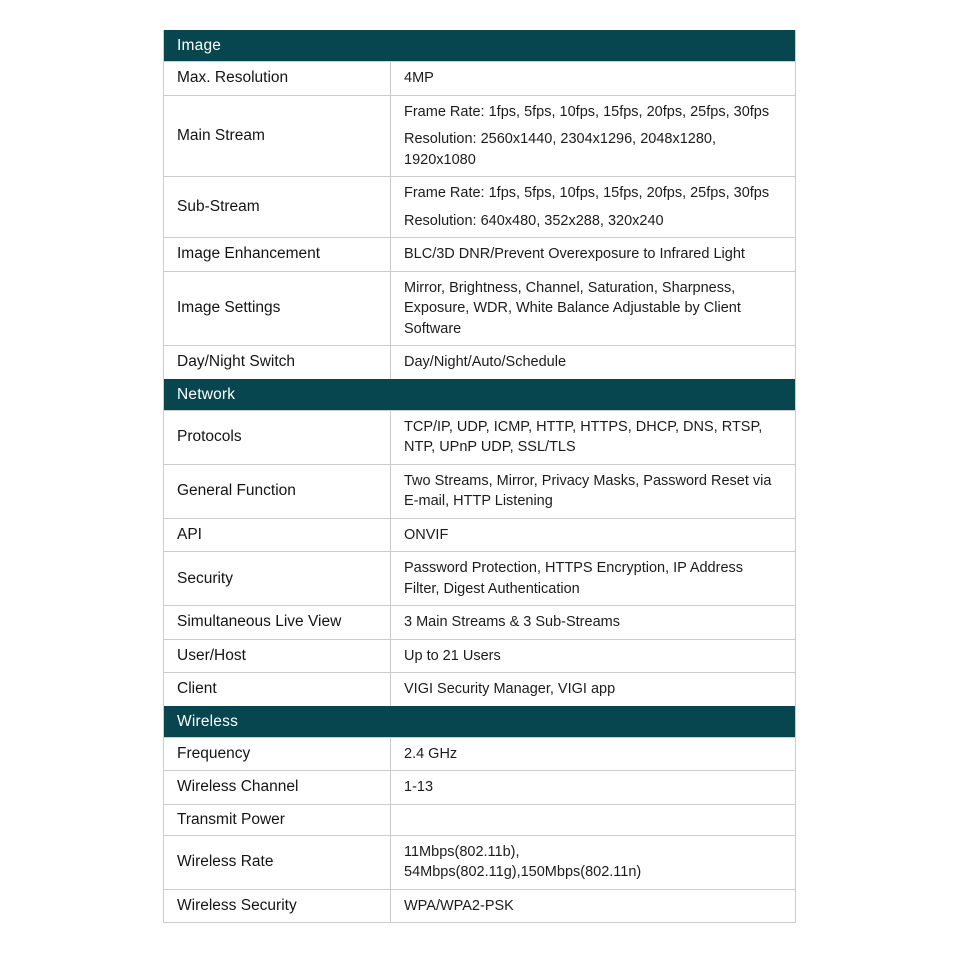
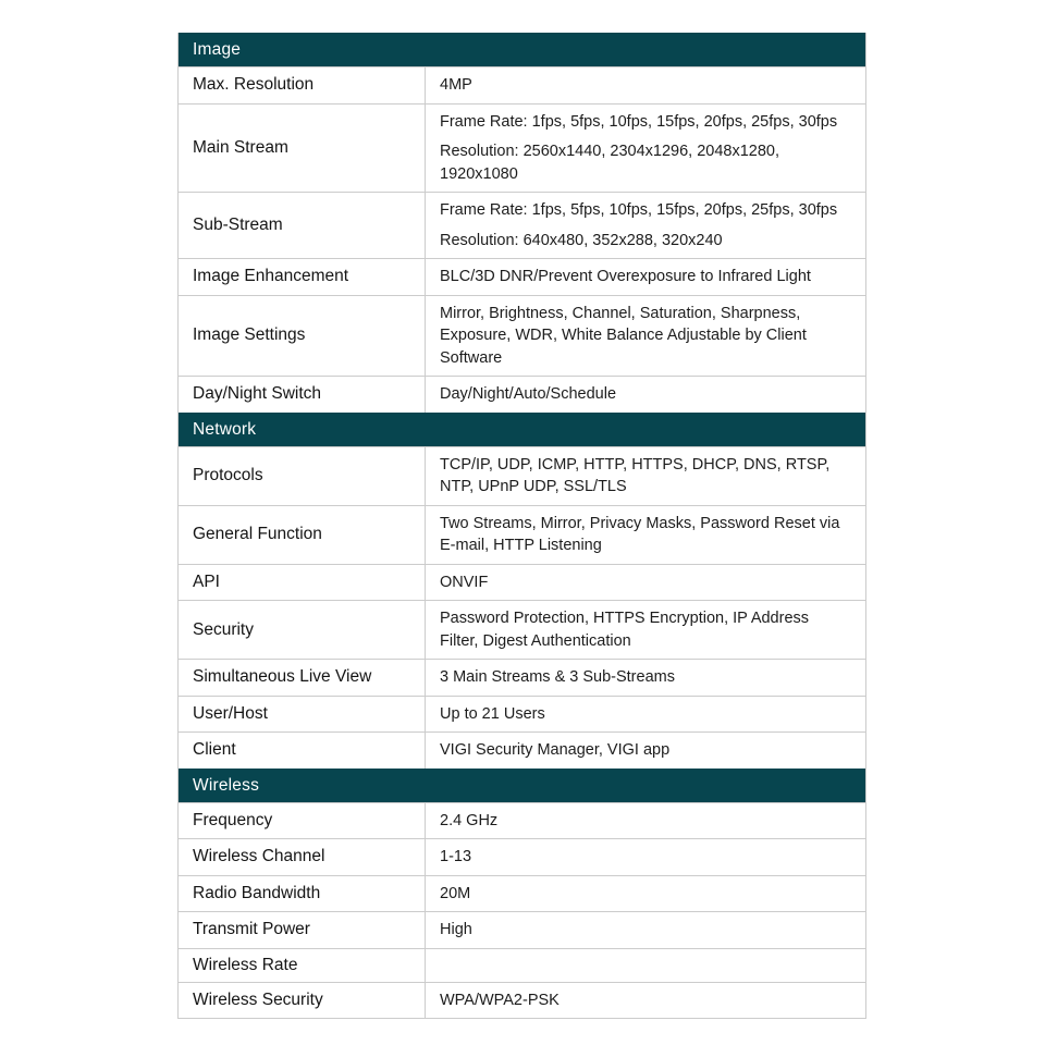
  Image
  Max. Resolution
  4MP
  Main Stream
  Frame Rate: 1fps, 5fps, 10fps, 15fps, 20fps, 25fps, 30fps
  Resolution: 2560x1440, 2304x1296, 2048x1280, 1920x1080
  Sub-Stream
  Frame Rate: 1fps, 5fps, 10fps, 15fps, 20fps, 25fps, 30fps
  Resolution: 640x480, 352x288, 320x240
  Image Enhancement
  BLC/3D DNR/Prevent Overexposure to Infrared Light
  Image Settings
  Mirror, Brightness, Channel, Saturation, Sharpness, Exposure, WDR, White Balance Adjustable by Client Software
  Day/Night Switch
  Day/Night/Auto/Schedule
  Network
  Protocols
  TCP/IP, UDP, ICMP, HTTP, HTTPS, DHCP, DNS, RTSP, NTP, UPnP UDP, SSL/TLS
  General Function
  Two Streams, Mirror, Privacy Masks, Password Reset via E-mail, HTTP Listening
  API
  ONVIF
  Security
  Password Protection, HTTPS Encryption, IP Address Filter, Digest Authentication
  Simultaneous Live View
  3 Main Streams & 3 Sub-Streams
  User/Host
  Up to 21 Users
  Client
  VIGI Security Manager, VIGI app
  Wireless
  Frequency
  2.4 GHz
  Wireless Channel
  1-13
+ Radio Bandwidth
+ 20M
  Transmit Power
+ High
  Wireless Rate
- 11Mbps(802.11b),
- 54Mbps(802.11g),150Mbps(802.11n)
  Wireless Security
  WPA/WPA2-PSK
